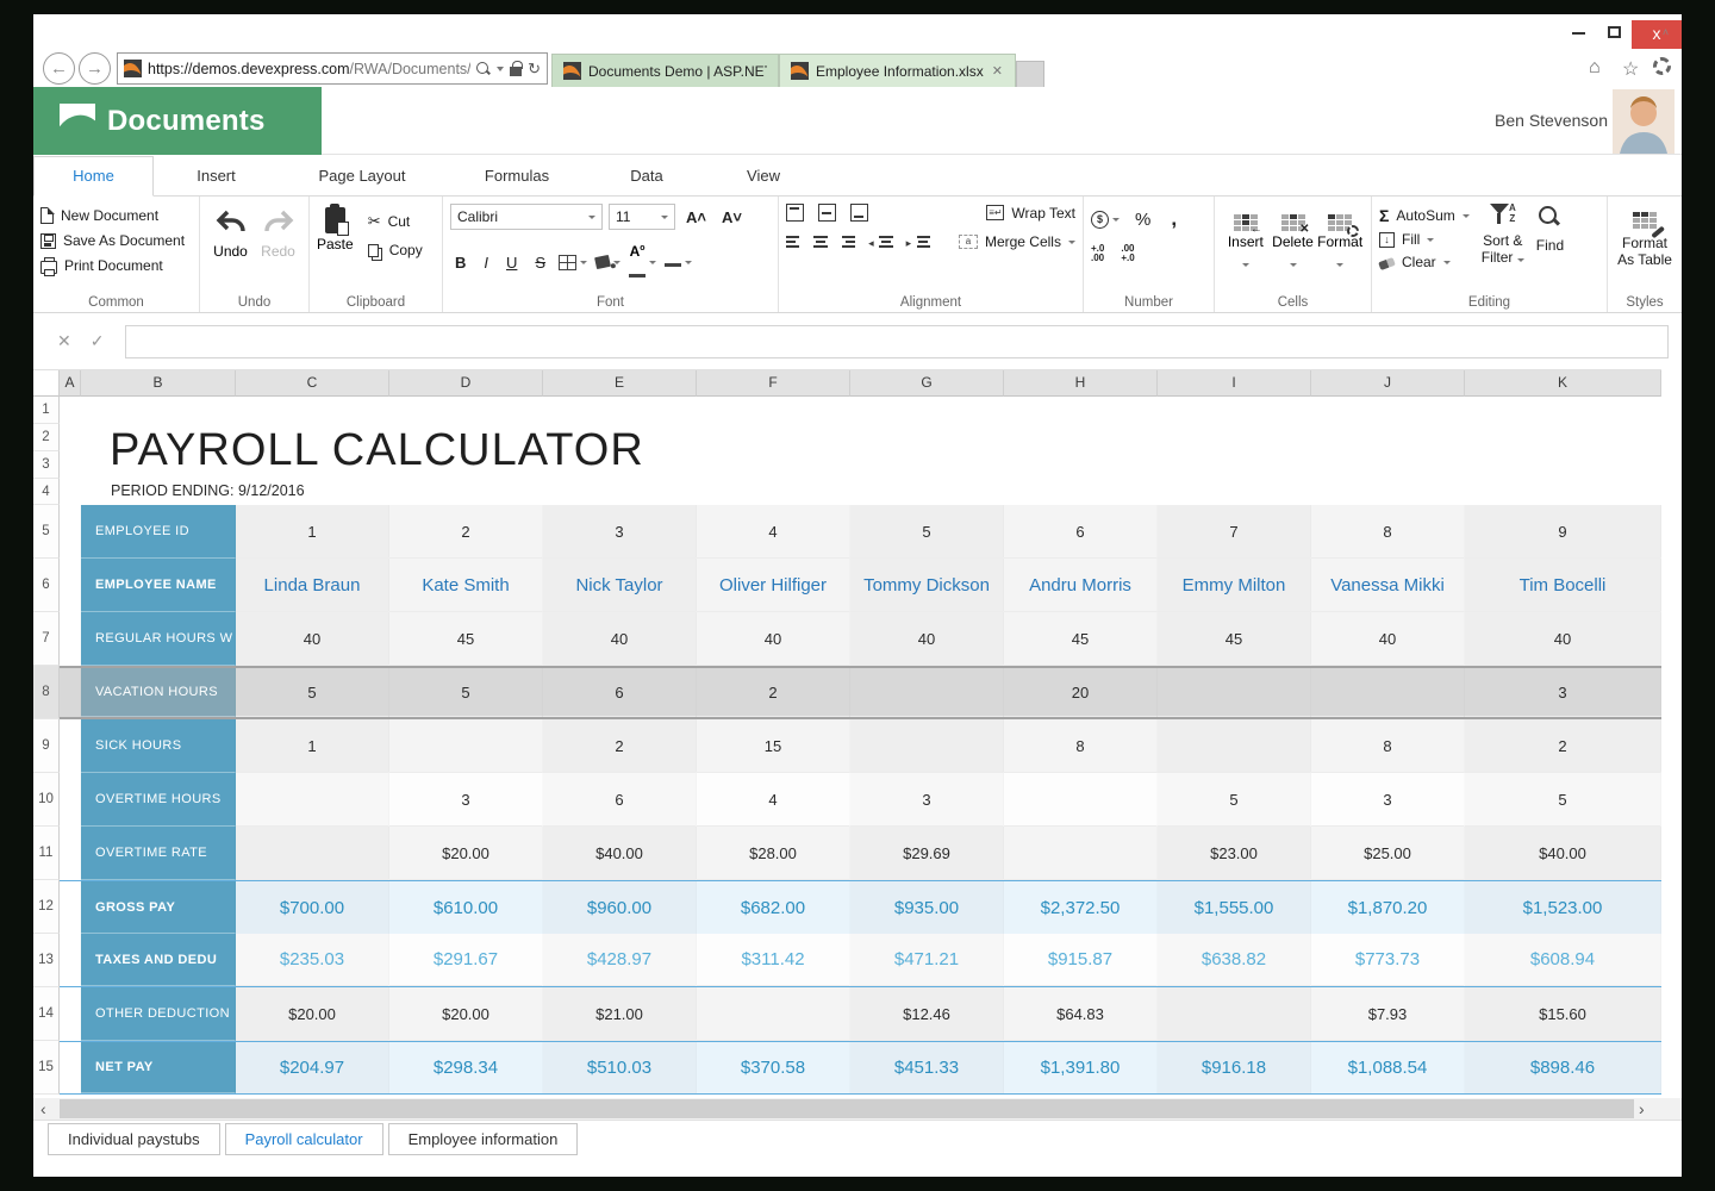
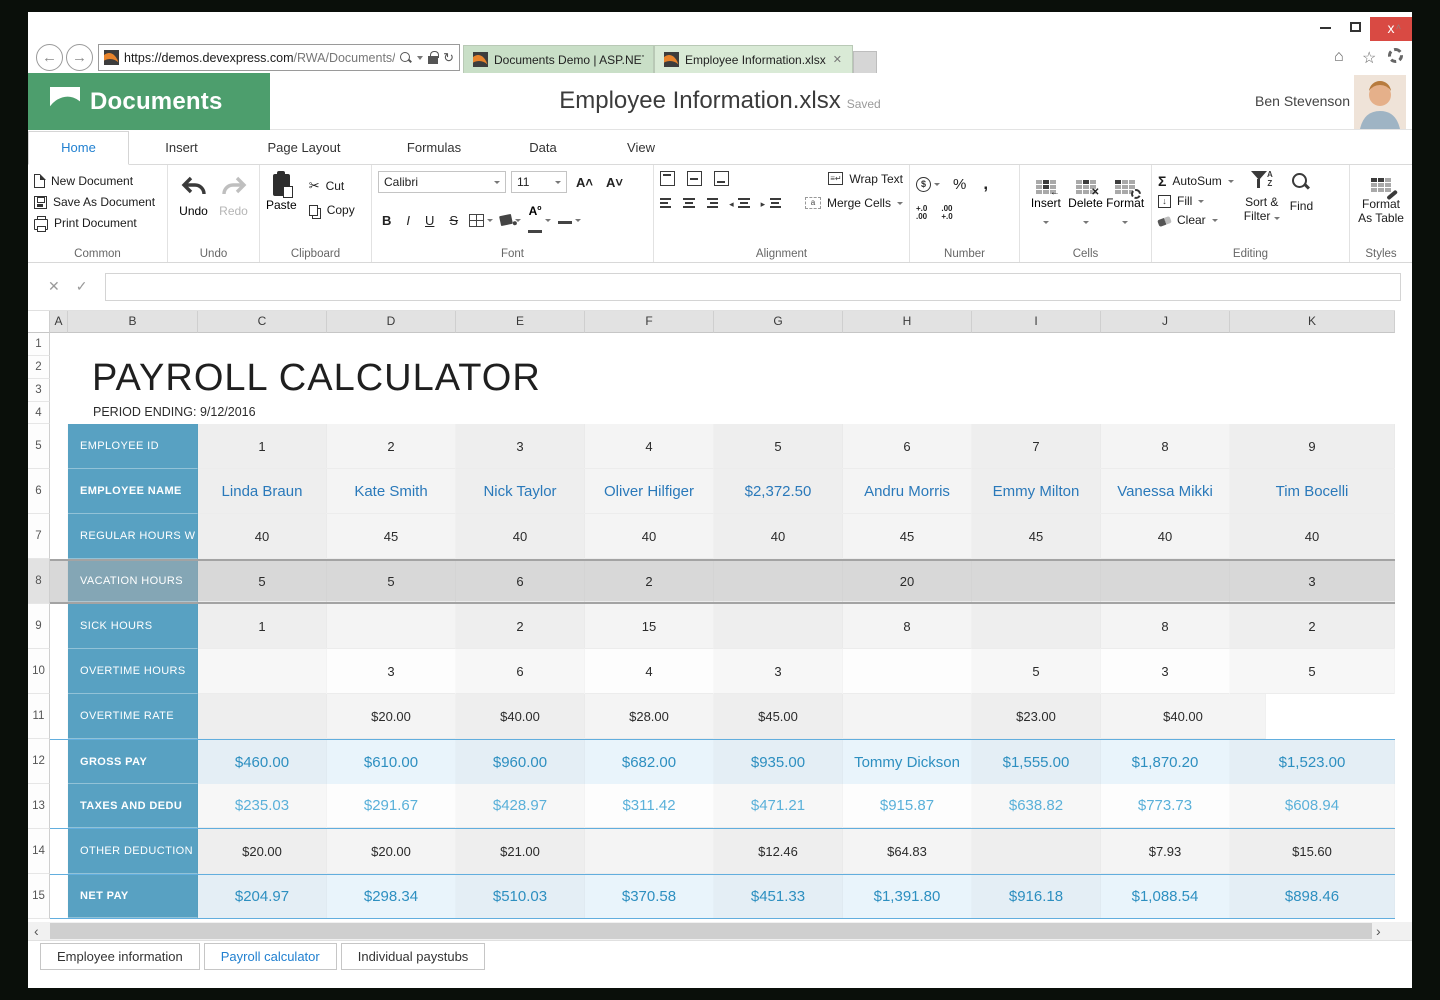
  x
  ←
  →
  https://demos.devexpress.com/RWA/Documents/
  ↻
  Documents Demo | ASP.NE
  Employee Information.xlsx
  ✕
  ⌂
  ☆
  Documents
+ Employee Information.xlsx Saved
  Ben Stevenson
  Home
  Insert
  Page Layout
  Formulas
  Data
  View
  ＾
  New Document
  Save As Document
  Print Document
  Common
  Undo
  Redo
  Undo
  Paste
  ✂
  Cut
  Copy
  Clipboard
  Calibri
  11
  A˄
  A˅
  B
  I
  U
  S
  Font
  ≡↵
  Wrap Text
  a
  Merge Cells
  Alignment
  $
  %
  ,
  +.0
  .00
  .00
  +.0
  Number
  ←
  Insert
  ✕
  Delete
  Format
  Cells
  Σ
  AutoSum
  ↓
  Fill
  Clear
  A
  Z
  Sort &
  Filter
  Find
  Editing
  Format
  As Table
  Styles
  ✕
  ✓
  A
  B
  C
  D
  E
  F
  G
  H
  I
  J
  K
  1
  2
  3
  4
  5
  6
  7
  8
  9
  10
  11
  12
  13
  14
  15
  PAYROLL CALCULATOR
  PERIOD ENDING: 9/12/2016
  EMPLOYEE ID
  1
  2
  3
  4
  5
  6
  7
  8
  9
  EMPLOYEE NAME
  Linda Braun
  Kate Smith
  Nick Taylor
  Oliver Hilfiger
- Tommy Dickson
+ $2,372.50
  Andru Morris
  Emmy Milton
  Vanessa Mikki
  Tim Bocelli
  REGULAR HOURS W
  40
  45
  40
  40
  40
  45
  45
  40
  40
  VACATION HOURS
  5
  5
  6
  2
  20
  3
  SICK HOURS
  1
  2
  15
  8
  8
  2
  OVERTIME HOURS
  3
  6
  4
  3
  5
  3
  5
  OVERTIME RATE
  $20.00
  $40.00
  $28.00
- $29.69
+ $45.00
  $23.00
- $25.00
  $40.00
  GROSS PAY
- $700.00
+ $460.00
  $610.00
  $960.00
  $682.00
  $935.00
- $2,372.50
+ Tommy Dickson
  $1,555.00
  $1,870.20
  $1,523.00
  TAXES AND DEDU
  $235.03
  $291.67
  $428.97
  $311.42
  $471.21
  $915.87
  $638.82
  $773.73
  $608.94
  OTHER DEDUCTION
  $20.00
  $20.00
  $21.00
  $12.46
  $64.83
  $7.93
  $15.60
  NET PAY
  $204.97
  $298.34
  $510.03
  $370.58
  $451.33
  $1,391.80
  $916.18
  $1,088.54
  $898.46
  ‹
  ›
- Individual paystubs
+ Employee information
  Payroll calculator
- Employee information
+ Individual paystubs
